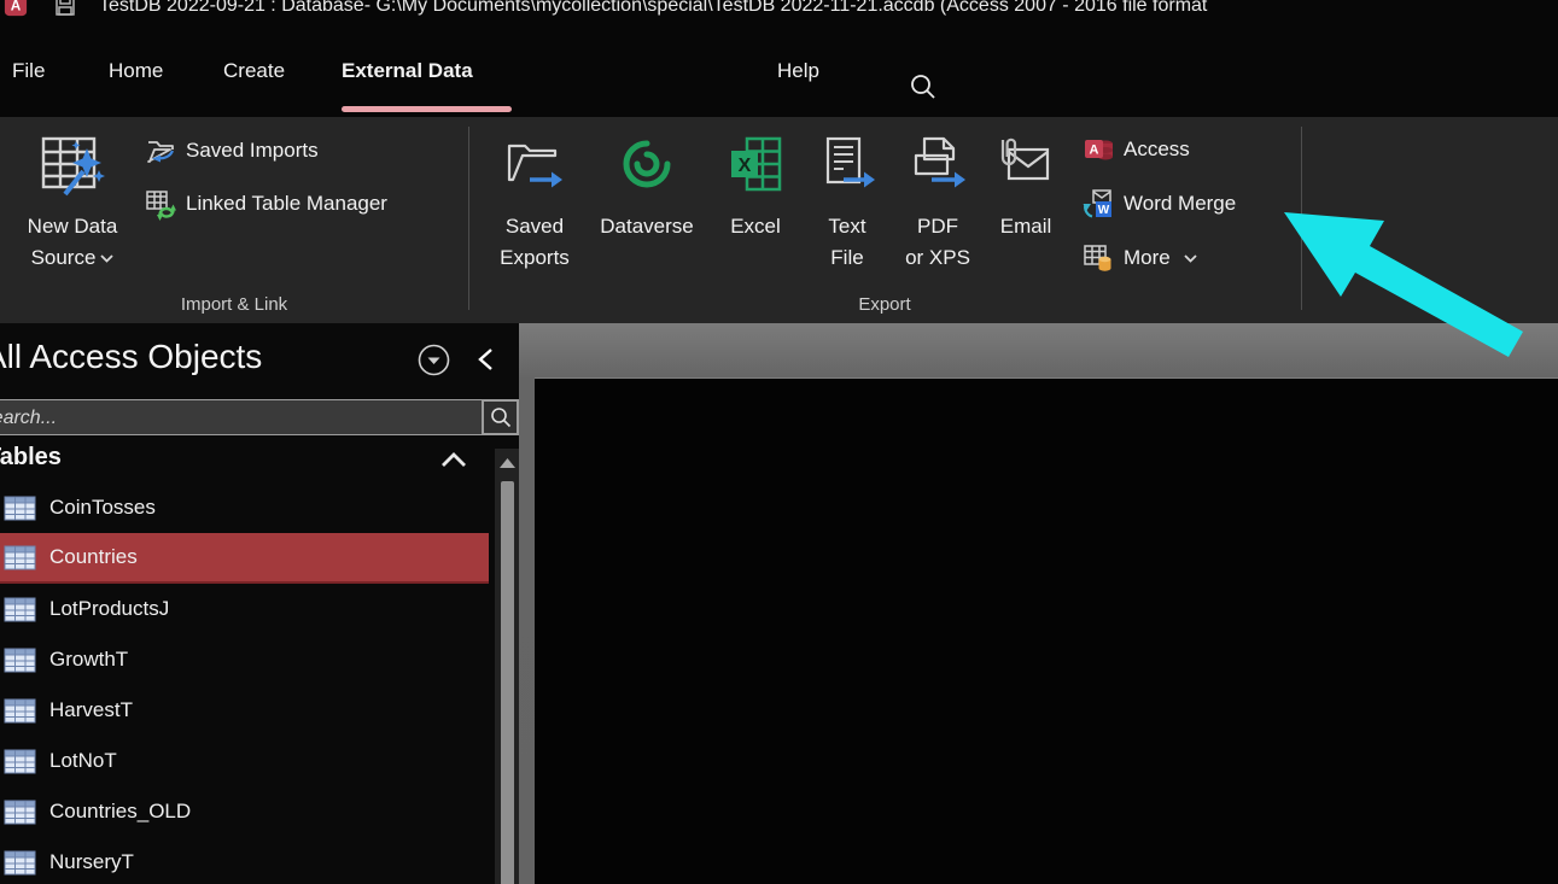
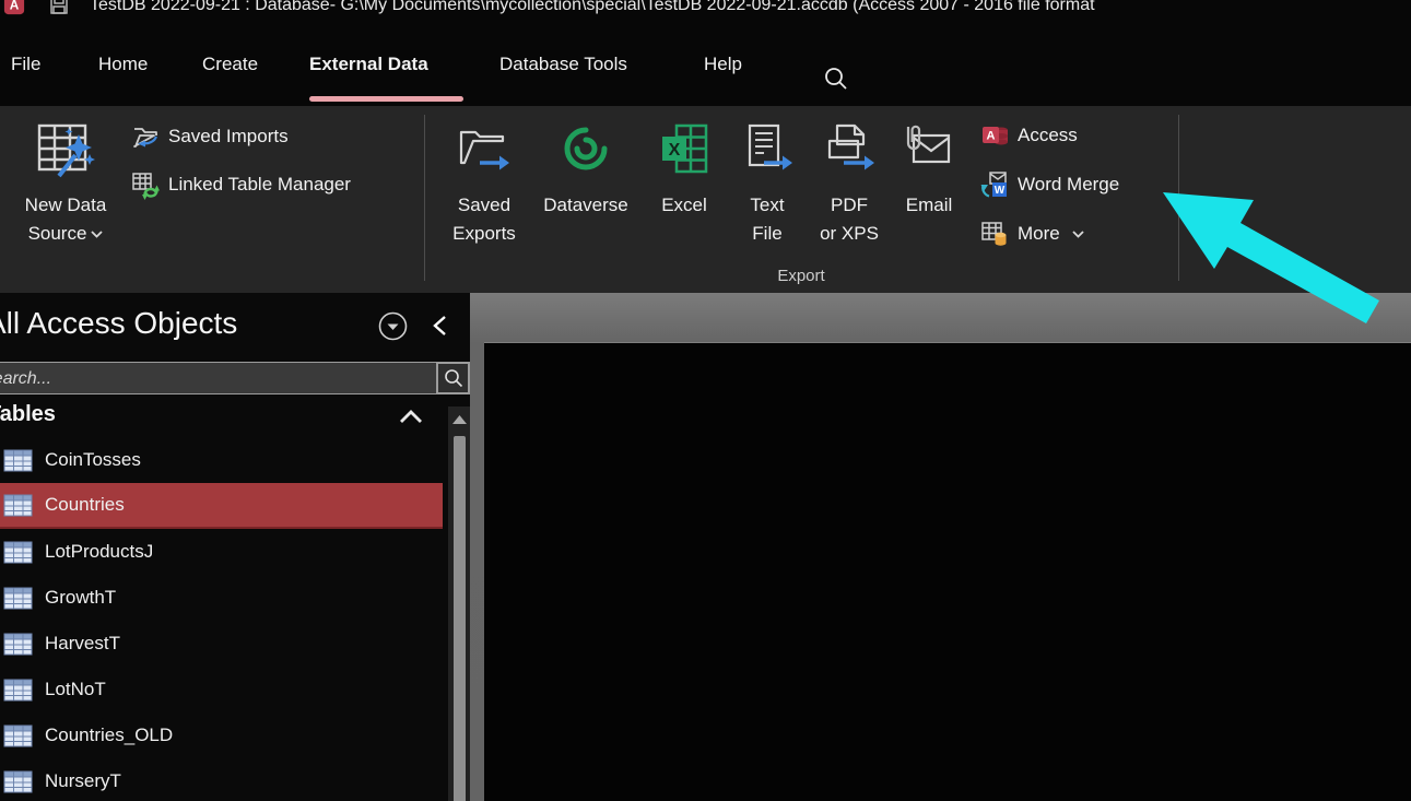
  A
- TestDB 2022-09-21 : Database- G:\My Documents\mycollection\special\TestDB 2022-11-21.accdb (Access 2007 - 2016 file format
+ TestDB 2022-09-21 : Database- G:\My Documents\mycollection\special\TestDB 2022-09-21.accdb (Access 2007 - 2016 file format
  File
  Home
  Create
  External Data
+ Database Tools
  Help
  New Data
  Source
  Saved Imports
  Linked Table Manager
- Import & Link
  Saved
  Exports
  Dataverse
  X
  Excel
  Text
  File
  PDF
  or XPS
  Email
  A
  Access
  W
  Word Merge
  More
  Export
  ll Access Objects
  arch...
  ables
  CoinTosses
  Countries
  LotProductsJ
  GrowthT
  HarvestT
  LotNoT
  Countries_OLD
  NurseryT
